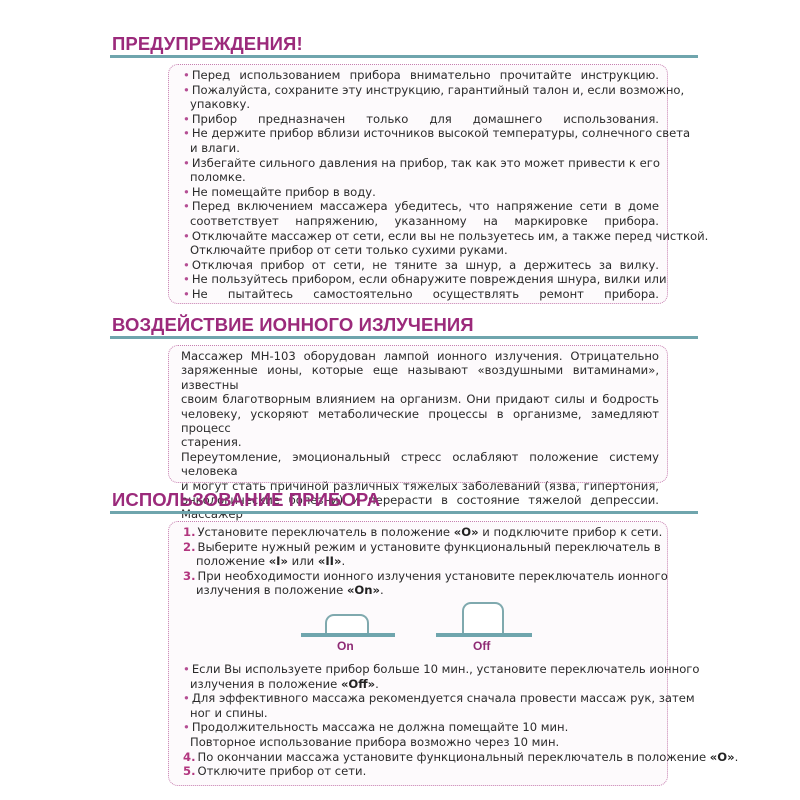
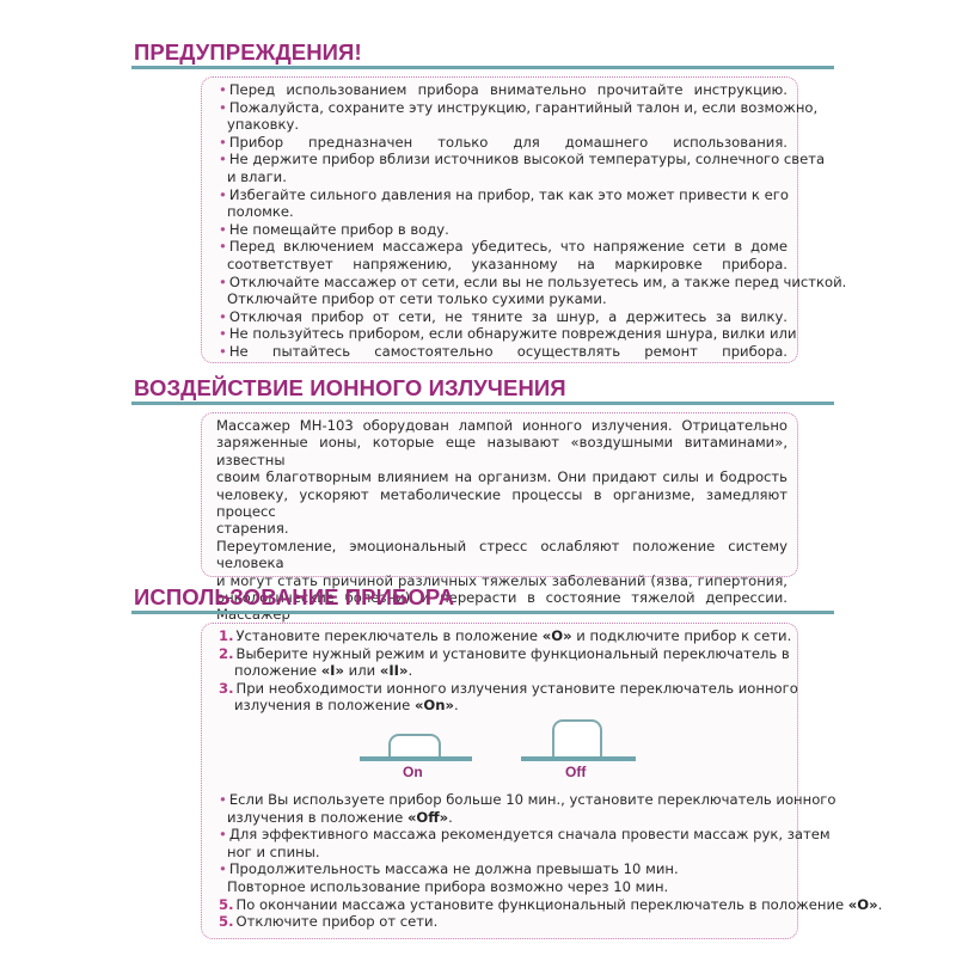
  ПРЕДУПРЕЖДЕНИЯ!
  Перед использованием прибора внимательно прочитайте инструкцию.
  Пожалуйста, сохраните эту инструкцию, гарантийный талон и, если возможно,
  упаковку.
  Прибор предназначен только для домашнего использования.
  Не держите прибор вблизи источников высокой температуры, солнечного света
  и влаги.
  Избегайте сильного давления на прибор, так как это может привести к его
  поломке.
  Не помещайте прибор в воду.
  Перед включением массажера убедитесь, что напряжение сети в доме
  соответствует напряжению, указанному на маркировке прибора.
  Отключайте массажер от сети, если вы не пользуетесь им, а также перед чисткой.
  Отключайте прибор от сети только сухими руками.
  Отключая прибор от сети, не тяните за шнур, а держитесь за вилку.
  Не пользуйтесь прибором, если обнаружите повреждения шнура, вилки или
  Не пытайтесь самостоятельно осуществлять ремонт прибора.
  ВОЗДЕЙСТВИЕ ИОННОГО ИЗЛУЧЕНИЯ
  Массажер MH-103 оборудован лампой ионного излучения. Отрицательно
  заряженные ионы, которые еще называют «воздушными витаминами», известны
  своим благотворным влиянием на организм. Они придают силы и бодрость
  человеку, ускоряют метаболические процессы в организме, замедляют процесс
  старения.
  Переутомление, эмоциональный стресс ослабляют положение систему человека
  и могут стать причиной различных тяжелых заболеваний (язва, гипертония,
  онкологические болезни) и перерасти в состояние тяжелой депрессии. Массажер
  ИСПОЛЬЗОВАНИЕ ПРИБОРА
  1. Установите переключатель в положение «O» и подключите прибор к сети.
  2. Выберите нужный режим и установите функциональный переключатель в
  положение «I» или «II».
  3. При необходимости ионного излучения установите переключатель ионного
  излучения в положение «On».
  On
  Off
  Если Вы используете прибор больше 10 мин., установите переключатель ионного
  излучения в положение «Off».
  Для эффективного массажа рекомендуется сначала провести массаж рук, затем
  ног и спины.
- Продолжительность массажа не должна помещайте 10 мин.
+ Продолжительность массажа не должна превышать 10 мин.
  Повторное использование прибора возможно через 10 мин.
- 4. По окончании массажа установите функциональный переключатель в положение «O».
+ 5. По окончании массажа установите функциональный переключатель в положение «O».
  5. Отключите прибор от сети.
